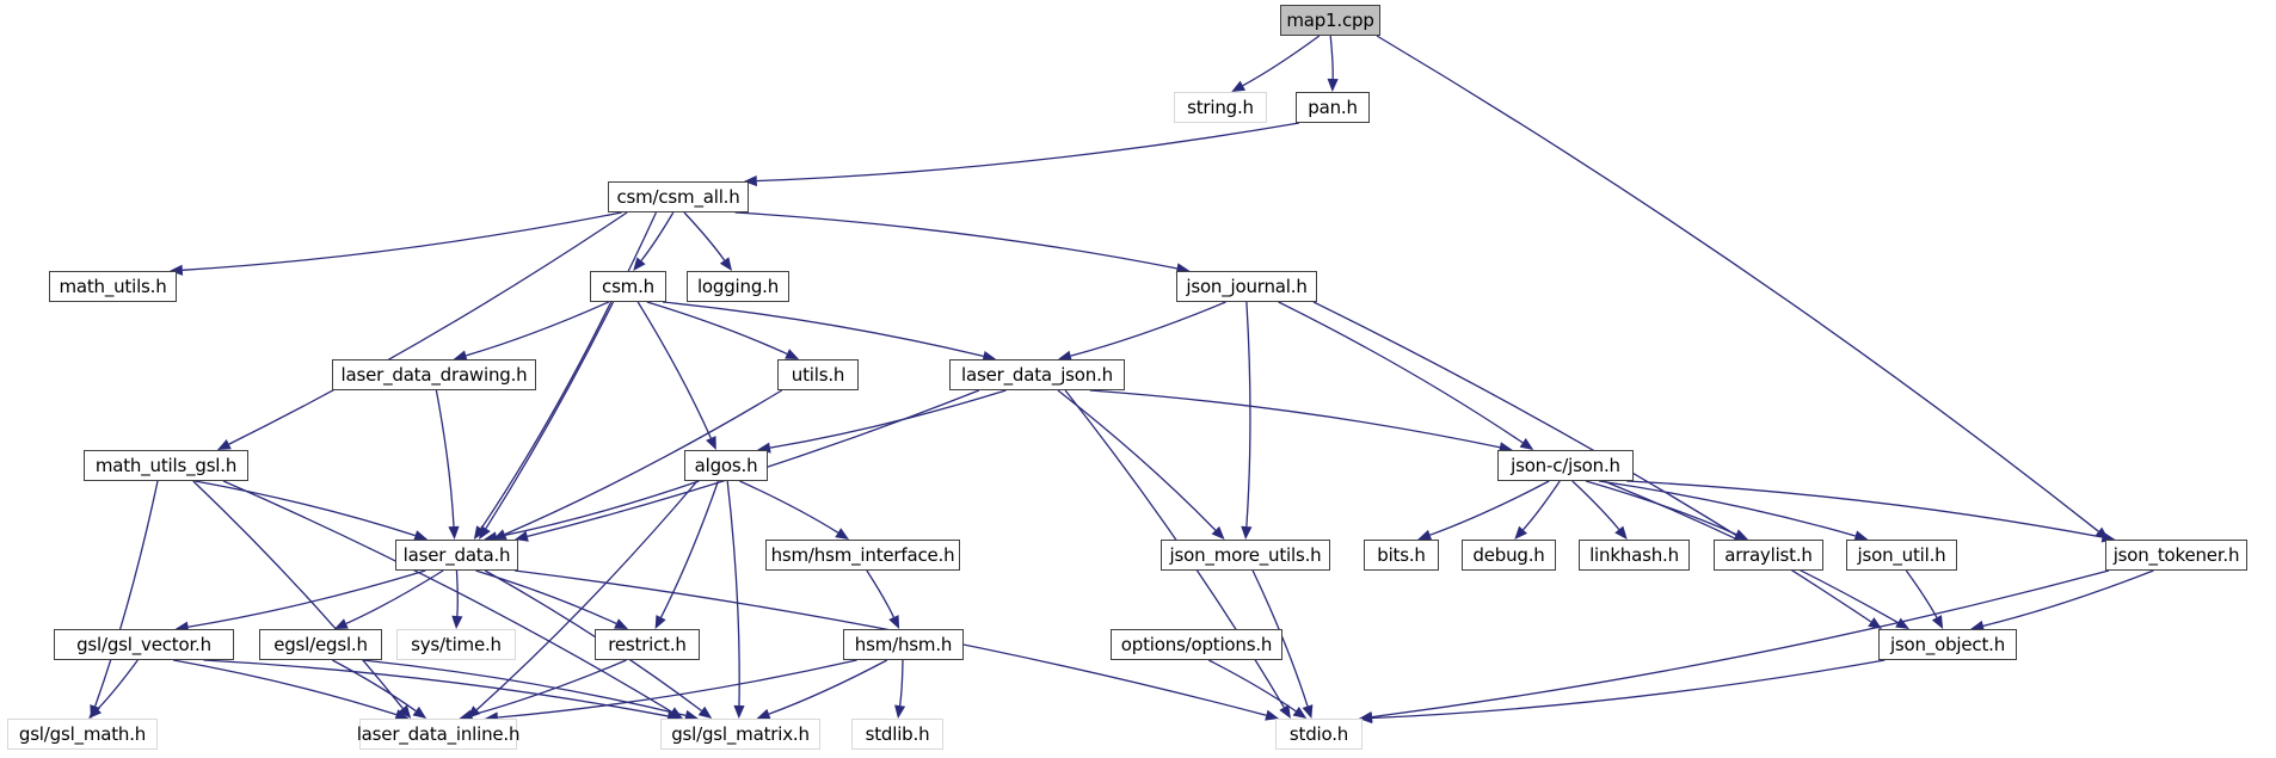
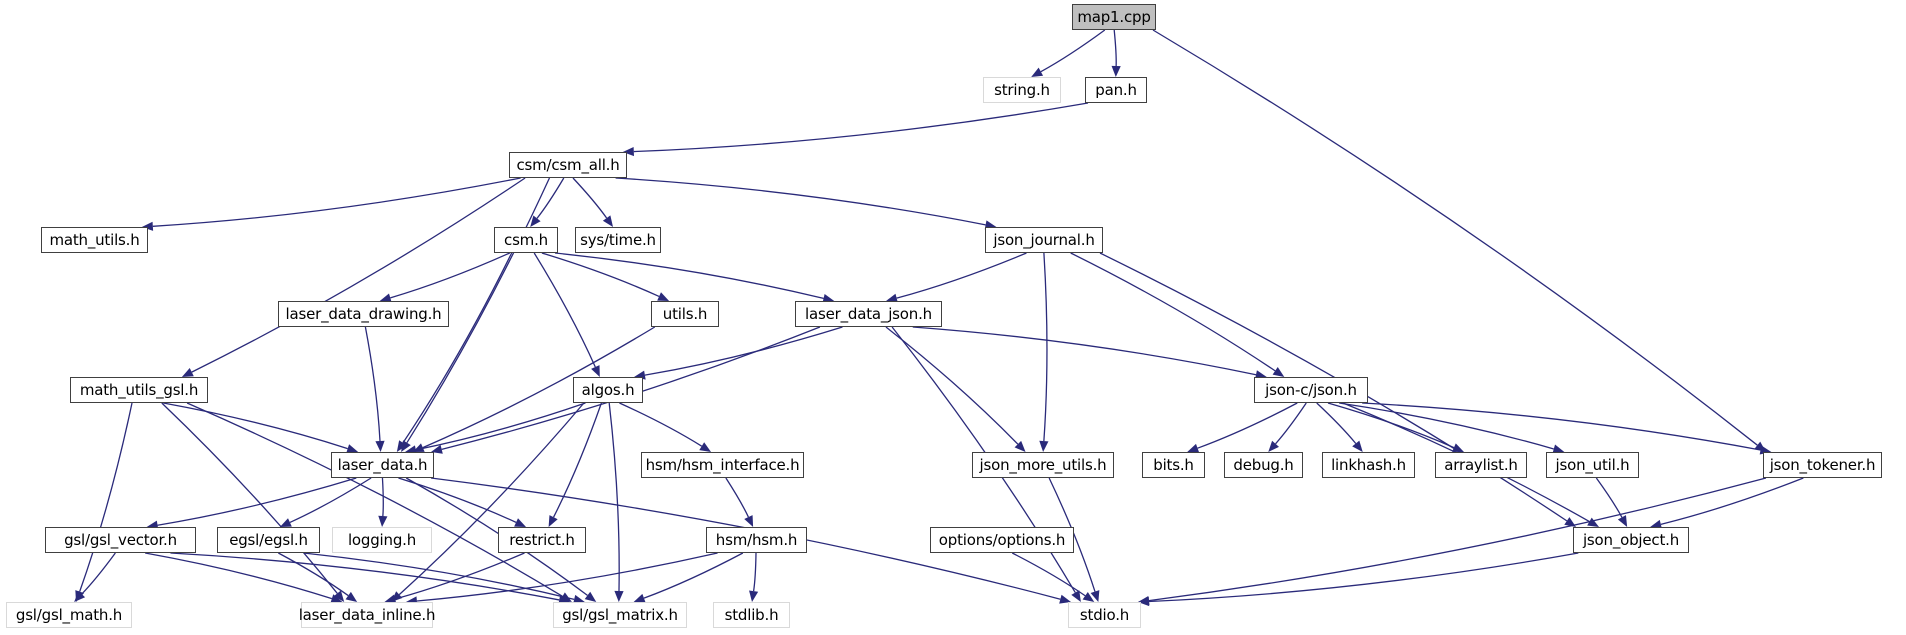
  map1.cpp
  string.h
  pan.h
  csm/csm_all.h
  math_utils.h
  csm.h
- logging.h
+ sys/time.h
  json_journal.h
  laser_data_drawing.h
  utils.h
  laser_data_json.h
  math_utils_gsl.h
  algos.h
  json-c/json.h
  laser_data.h
  hsm/hsm_interface.h
  json_more_utils.h
  bits.h
  debug.h
  linkhash.h
  arraylist.h
  json_util.h
  json_tokener.h
  gsl/gsl_vector.h
  egsl/egsl.h
- sys/time.h
+ logging.h
  restrict.h
  hsm/hsm.h
  options/options.h
  json_object.h
  gsl/gsl_math.h
  laser_data_inline.h
  gsl/gsl_matrix.h
  stdlib.h
  stdio.h
